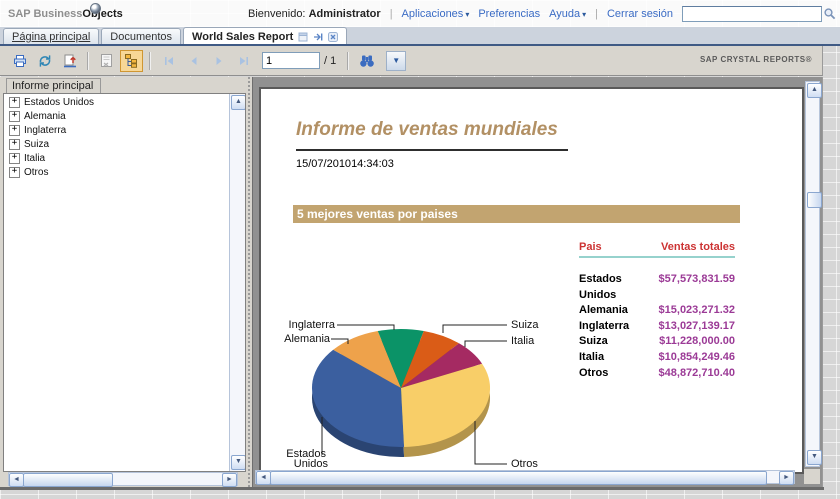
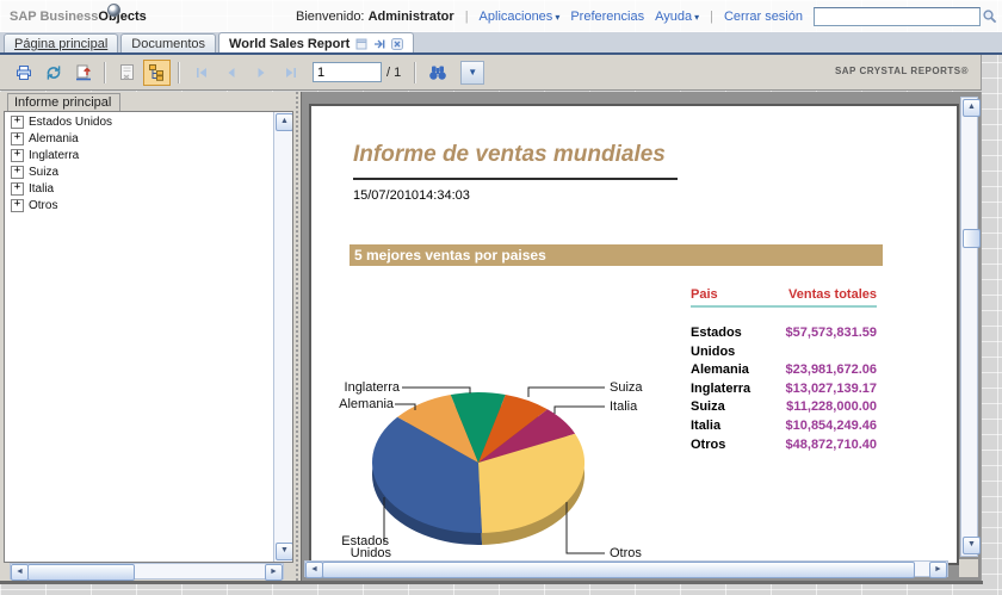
  SAP BusinessObjects
  Bienvenido: Administrator
  |
  Aplicaciones ▾
  Preferencias
  Ayuda ▾
  |
  Cerrar sesión
  Página principal
  Documentos
  World Sales Report
  1
  / 1
  ▼
  SAP CRYSTAL REPORTS®
  Informe principal
  +
  Estados Unidos
  +
  Alemania
  +
  Inglaterra
  +
  Suiza
  +
  Italia
  +
  Otros
  Informe de ventas mundiales
  15/07/201014:34:03
  5 mejores ventas por paises
  Pais
  Ventas totales
  Estados Unidos
  $57,573,831.59
  Alemania
- $15,023,271.32
+ $23,981,672.06
  Inglaterra
  $13,027,139.17
  Suiza
  $11,228,000.00
  Italia
  $10,854,249.46
  Otros
  $48,872,710.40
  Estados
  Unidos
  Alemania
  Inglaterra
  Suiza
  Italia
  Otros
